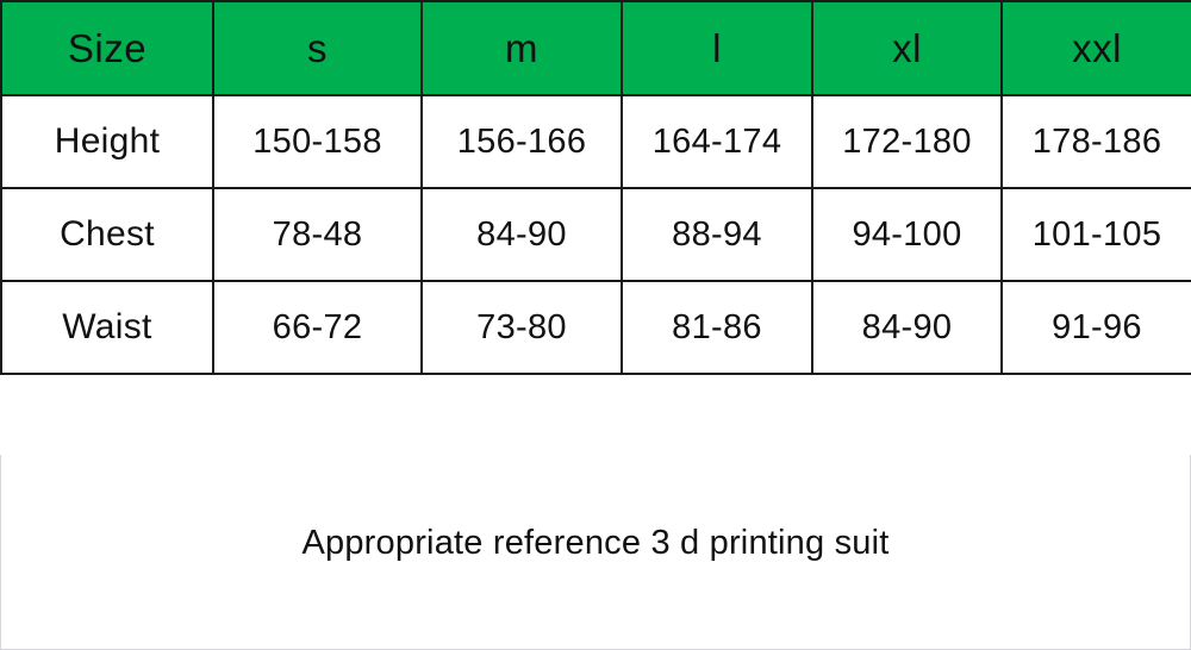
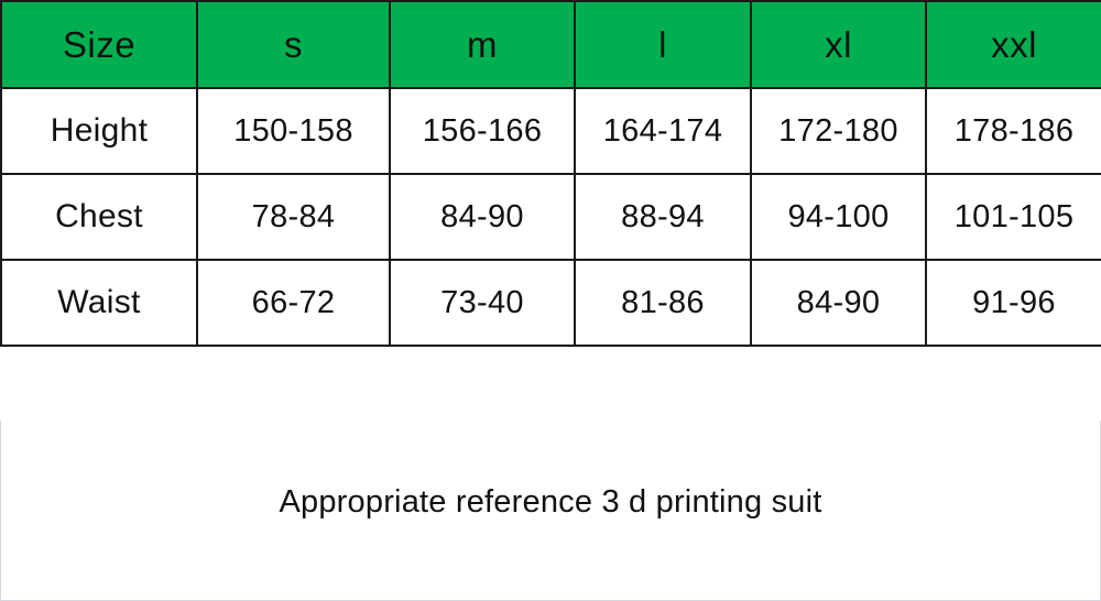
  Size	s	m	l	xl	xxl
  Height	150-158	156-166	164-174	172-180	178-186
- Chest	78-48	84-90	88-94	94-100	101-105
+ Chest	78-84	84-90	88-94	94-100	101-105
- Waist	66-72	73-80	81-86	84-90	91-96
+ Waist	66-72	73-40	81-86	84-90	91-96
  Appropriate reference 3 d printing suit
